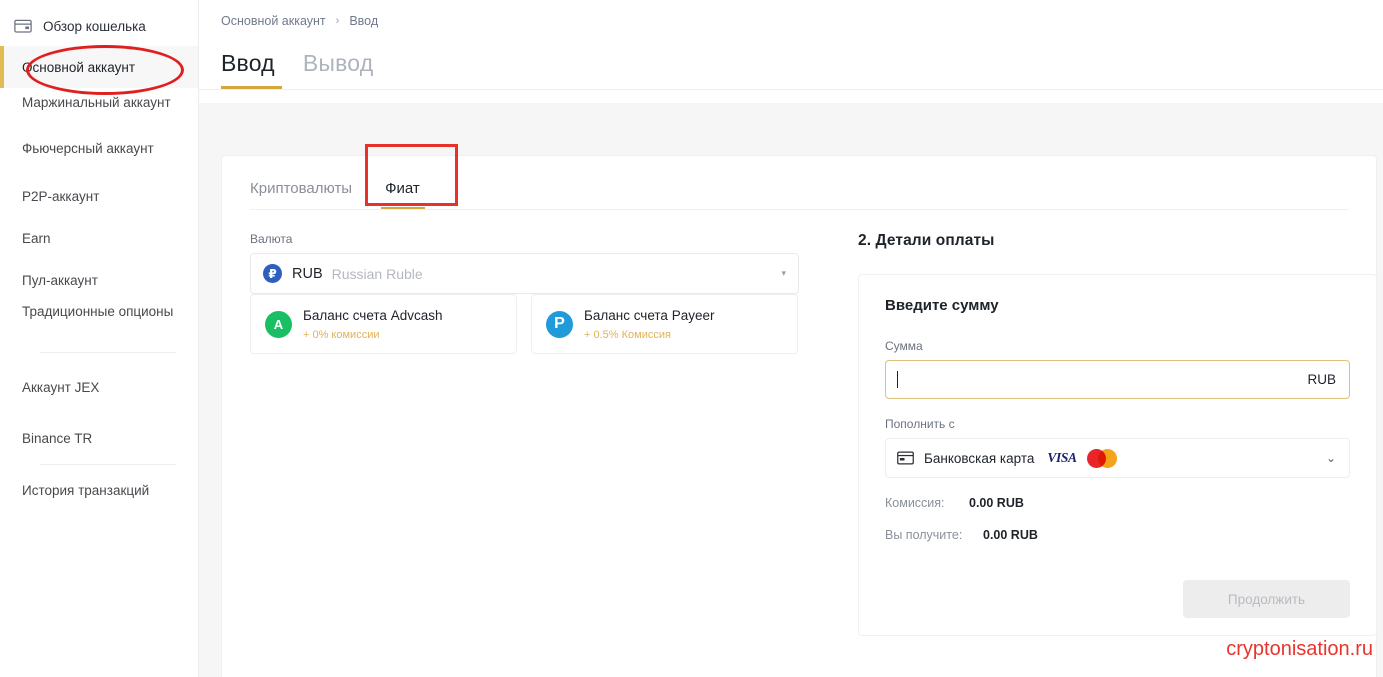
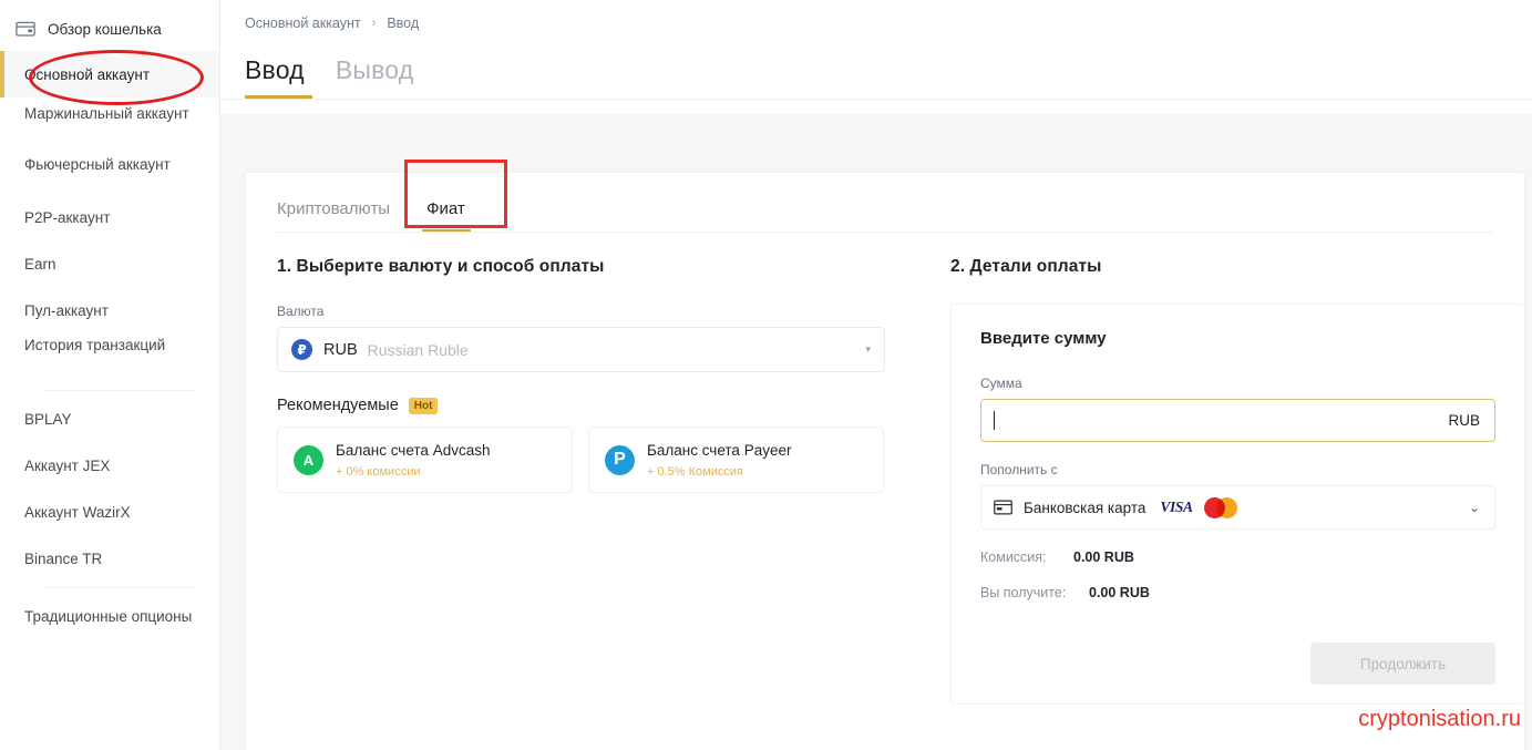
  Обзор кошелька
  Основной аккаунт
  Маржинальный аккаунт
  Фьючерсный аккаунт
  P2P-аккаунт
  Earn
  Пул-аккаунт
- Традиционные опционы
+ История транзакций
+ BPLAY
  Аккаунт JEX
+ Аккаунт WazirX
  Binance TR
- История транзакций
+ Традиционные опционы
  Основной аккаунт
  ›
  Ввод
  Ввод
  Вывод
  Криптовалюты
  Фиат
+ 1. Выберите валюту и способ оплаты
  Валюта
  ₽
  RUB
  Russian Ruble
  ▾
+ Рекомендуемые
+ Hot
  A
  Баланс счета Advcash
  + 0% комиссии
  P
  Баланс счета Payeer
  + 0.5% Комиссия
  2. Детали оплаты
  Введите сумму
  Сумма
  RUB
  Пополнить с
  Банковская карта
  VISA
  ⌄
  Комиссия:
  0.00 RUB
  Вы получите:
  0.00 RUB
  Продолжить
  cryptonisation.ru
